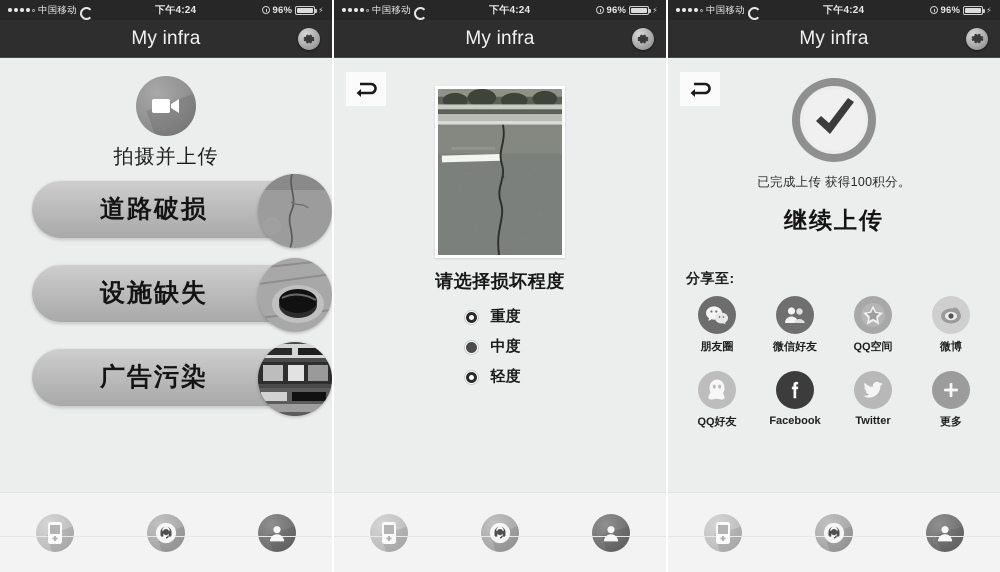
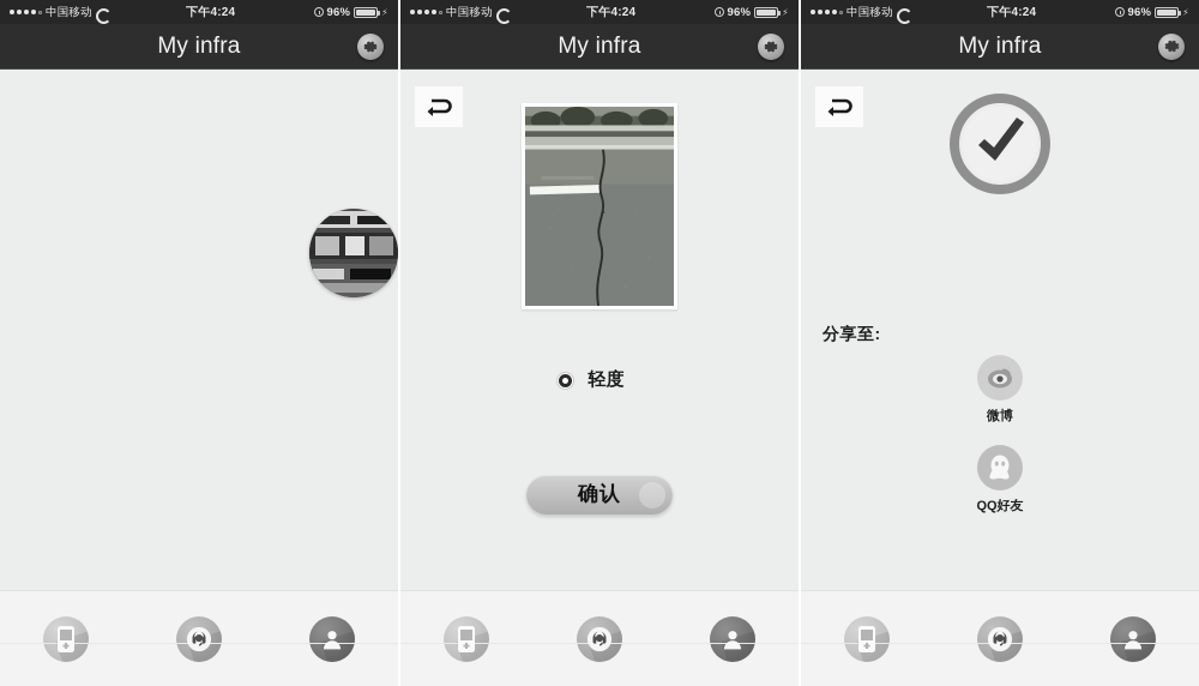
  中国移动
  下午4:24
  96%
  ⚡
  My infra
- 拍摄并上传
- 道路破损
- 设施缺失
- 广告污染
  中国移动
  下午4:24
  96%
  ⚡
  My infra
- 请选择损坏程度
- 重度
- 中度
  轻度
+ 确认
  中国移动
  下午4:24
  96%
  ⚡
  My infra
- 已完成上传 获得100积分。
- 继续上传
  分享至:
- 朋友圈
- 微信好友
- QQ空间
  微博
  QQ好友
- Facebook
- Twitter
- 更多
